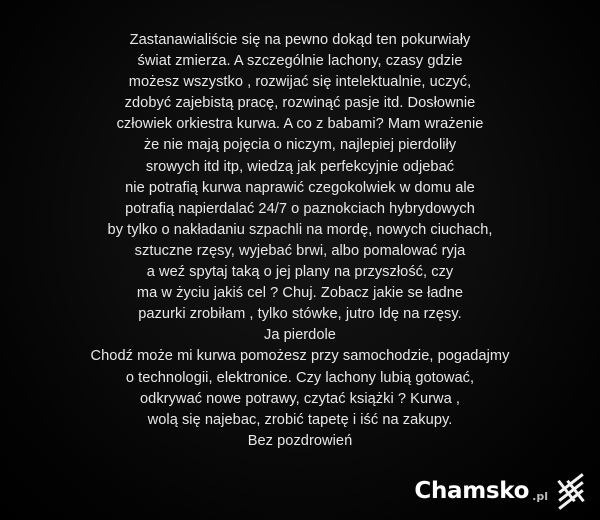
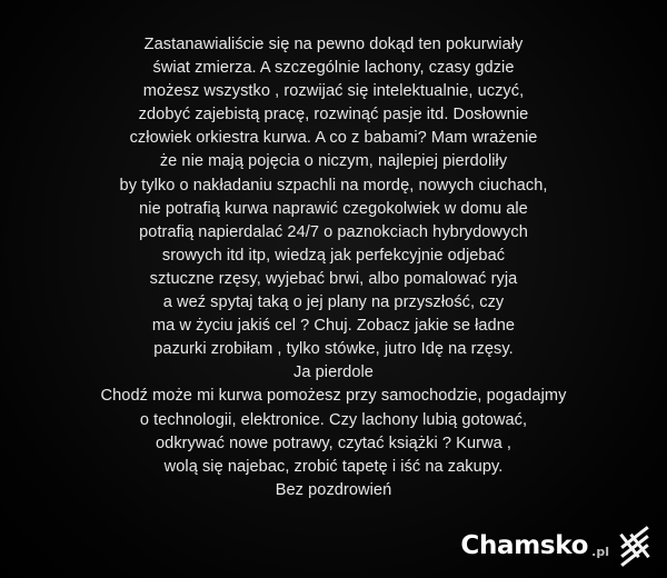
  Zastanawialiście się na pewno dokąd ten pokurwiały
  świat zmierza. A szczególnie lachony, czasy gdzie
  możesz wszystko , rozwijać się intelektualnie, uczyć,
  zdobyć zajebistą pracę, rozwinąć pasje itd. Dosłownie
  człowiek orkiestra kurwa. A co z babami? Mam wrażenie
  że nie mają pojęcia o niczym, najlepiej pierdoliły
- srowych itd itp, wiedzą jak perfekcyjnie odjebać
+ by tylko o nakładaniu szpachli na mordę, nowych ciuchach,
  nie potrafią kurwa naprawić czegokolwiek w domu ale
  potrafią napierdalać 24/7 o paznokciach hybrydowych
- by tylko o nakładaniu szpachli na mordę, nowych ciuchach,
+ srowych itd itp, wiedzą jak perfekcyjnie odjebać
  sztuczne rzęsy, wyjebać brwi, albo pomalować ryja
  a weź spytaj taką o jej plany na przyszłość, czy
  ma w życiu jakiś cel ? Chuj. Zobacz jakie se ładne
  pazurki zrobiłam , tylko stówke, jutro Idę na rzęsy.
  Ja pierdole
  Chodź może mi kurwa pomożesz przy samochodzie, pogadajmy
  o technologii, elektronice. Czy lachony lubią gotować,
  odkrywać nowe potrawy, czytać książki ? Kurwa ,
  wolą się najebac, zrobić tapetę i iść na zakupy.
  Bez pozdrowień
  Chamsko
  .pl
